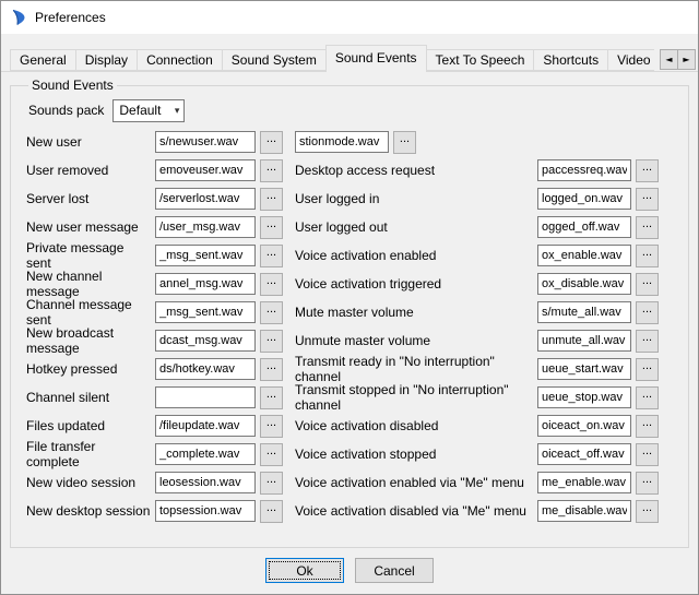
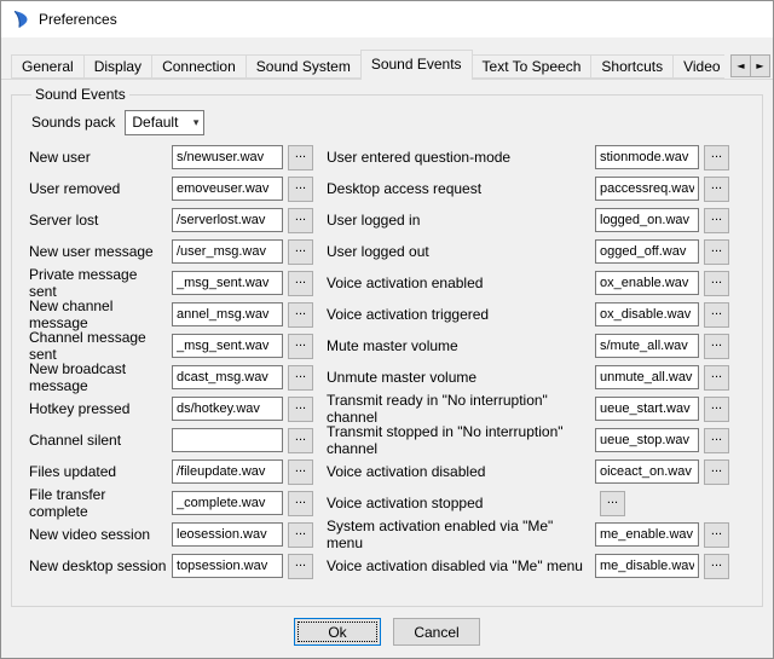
  Preferences
  General
  Display
  Connection
  Sound System
  Sound Events
  Text To Speech
  Shortcuts
  Video
  ◄
  ►
  Sound Events
  Sounds pack
  Default
  ▾
  New user
  s/newuser.wav
  ...
  User removed
  emoveuser.wav
  ...
  Server lost
  /serverlost.wav
  ...
  New user message
  /user_msg.wav
  ...
  Private message sent
  _msg_sent.wav
  ...
  New channel message
  annel_msg.wav
  ...
  Channel message sent
  _msg_sent.wav
  ...
  New broadcast message
  dcast_msg.wav
  ...
  Hotkey pressed
  ds/hotkey.wav
  ...
  Channel silent
  ...
  Files updated
  /fileupdate.wav
  ...
  File transfer complete
  _complete.wav
  ...
  New video session
  leosession.wav
  ...
  New desktop session
  topsession.wav
  ...
+ User entered question-mode
  stionmode.wav
  ...
  Desktop access request
  paccessreq.wav
  ...
  User logged in
  logged_on.wav
  ...
  User logged out
  ogged_off.wav
  ...
  Voice activation enabled
  ox_enable.wav
  ...
  Voice activation triggered
  ox_disable.wav
  ...
  Mute master volume
  s/mute_all.wav
  ...
  Unmute master volume
  unmute_all.wav
  ...
  Transmit ready in "No interruption" channel
  ueue_start.wav
  ...
  Transmit stopped in "No interruption" channel
  ueue_stop.wav
  ...
  Voice activation disabled
  oiceact_on.wav
  ...
  Voice activation stopped
- oiceact_off.wav
  ...
- Voice activation enabled via "Me" menu
+ System activation enabled via "Me" menu
  me_enable.wav
  ...
  Voice activation disabled via "Me" menu
  me_disable.wav
  ...
  Ok
  Cancel
